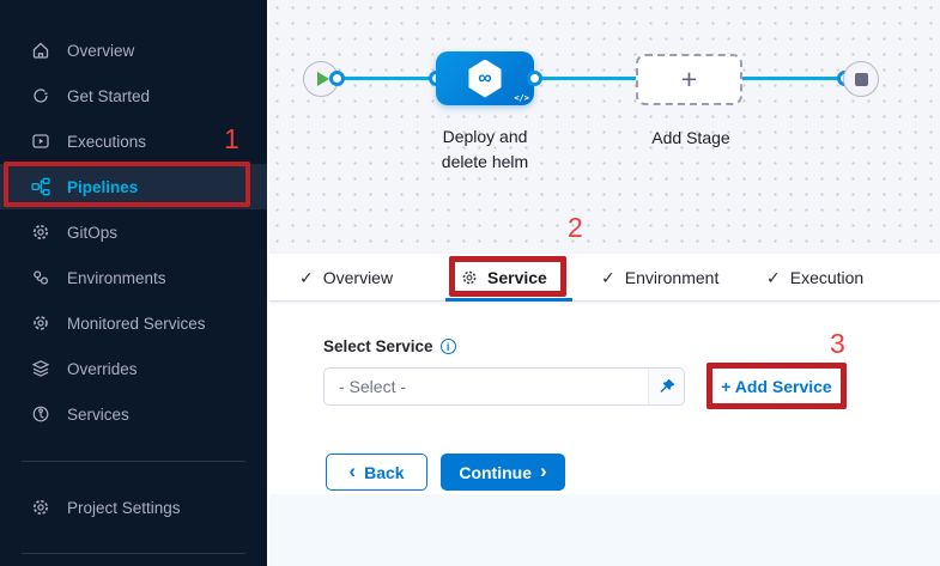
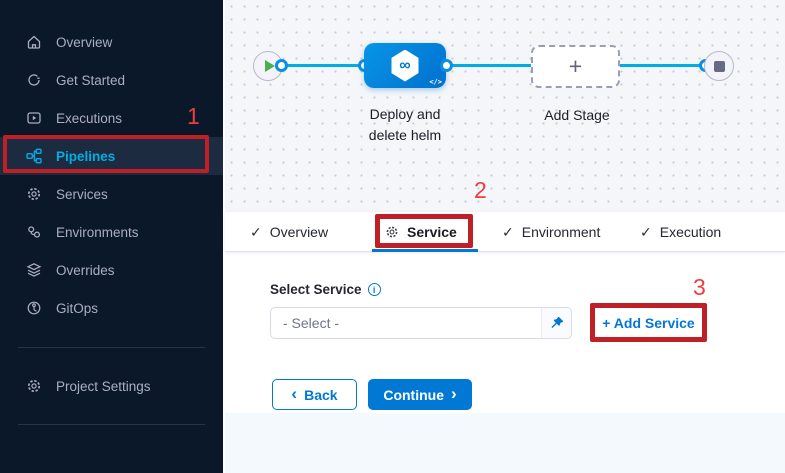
  Overview
  Get Started
  Executions
  Pipelines
- GitOps
+ Services
  Environments
- Monitored Services
  Overrides
- Services
+ GitOps
  Project Settings
  1
  ∞
  </>
  +
  Deploy and
  delete helm
  Add Stage
  2
  ✓
  Overview
  Service
  ✓
  Environment
  ✓
  Execution
  Select Service
  i
  - Select -
  + Add Service
  3
  ‹
  Back
  Continue
  ›
